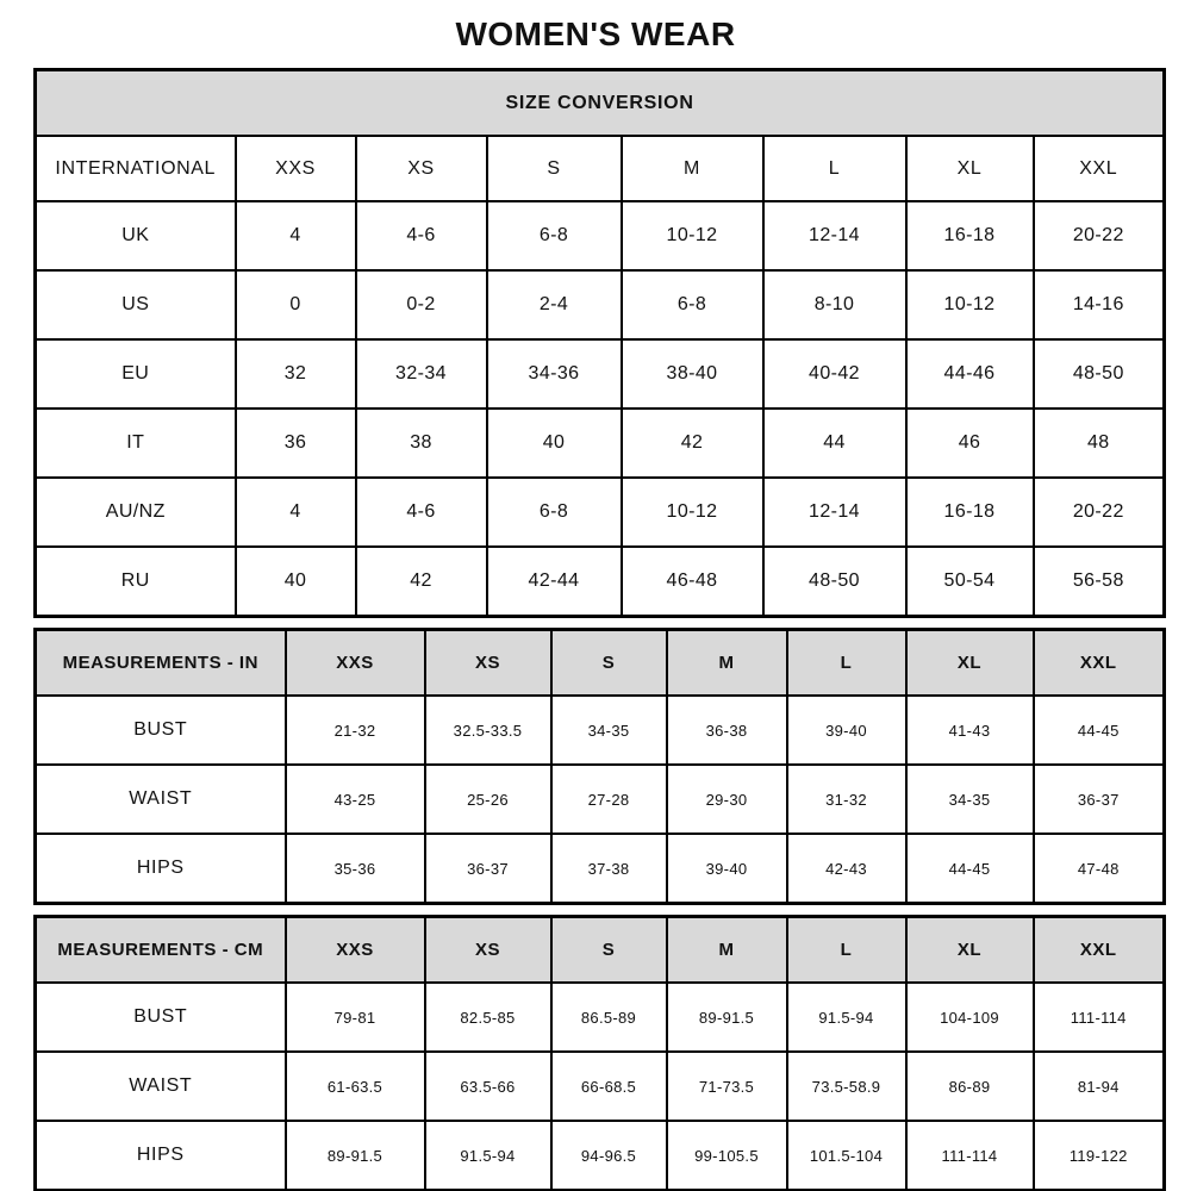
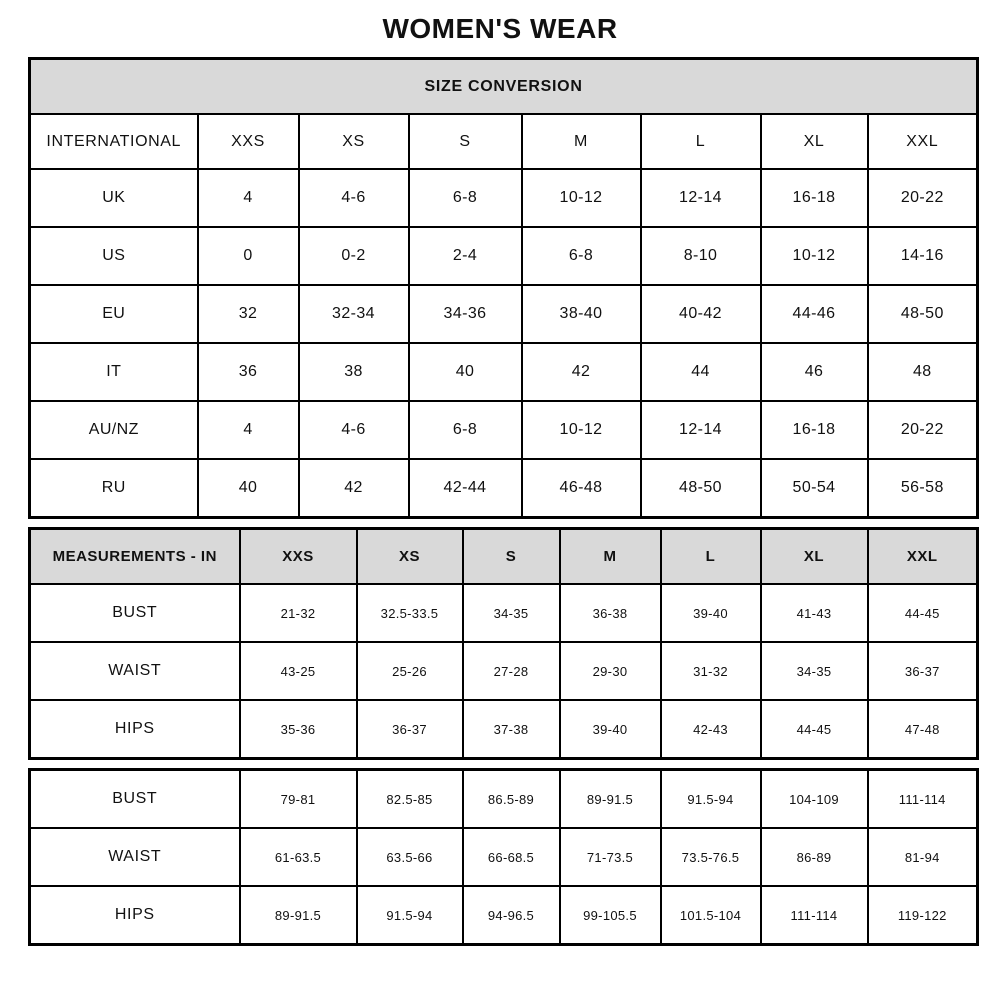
  WOMEN'S WEAR
  SIZE CONVERSION
  INTERNATIONAL	XXS	XS	S	M	L	XL	XXL
  UK	4	4-6	6-8	10-12	12-14	16-18	20-22
  US	0	0-2	2-4	6-8	8-10	10-12	14-16
  EU	32	32-34	34-36	38-40	40-42	44-46	48-50
  IT	36	38	40	42	44	46	48
  AU/NZ	4	4-6	6-8	10-12	12-14	16-18	20-22
  RU	40	42	42-44	46-48	48-50	50-54	56-58
  MEASUREMENTS - IN	XXS	XS	S	M	L	XL	XXL
  BUST	21-32	32.5-33.5	34-35	36-38	39-40	41-43	44-45
  WAIST	43-25	25-26	27-28	29-30	31-32	34-35	36-37
  HIPS	35-36	36-37	37-38	39-40	42-43	44-45	47-48
- MEASUREMENTS - CM	XXS	XS	S	M	L	XL	XXL
  BUST	79-81	82.5-85	86.5-89	89-91.5	91.5-94	104-109	111-114
- WAIST	61-63.5	63.5-66	66-68.5	71-73.5	73.5-58.9	86-89	81-94
+ WAIST	61-63.5	63.5-66	66-68.5	71-73.5	73.5-76.5	86-89	81-94
  HIPS	89-91.5	91.5-94	94-96.5	99-105.5	101.5-104	111-114	119-122
